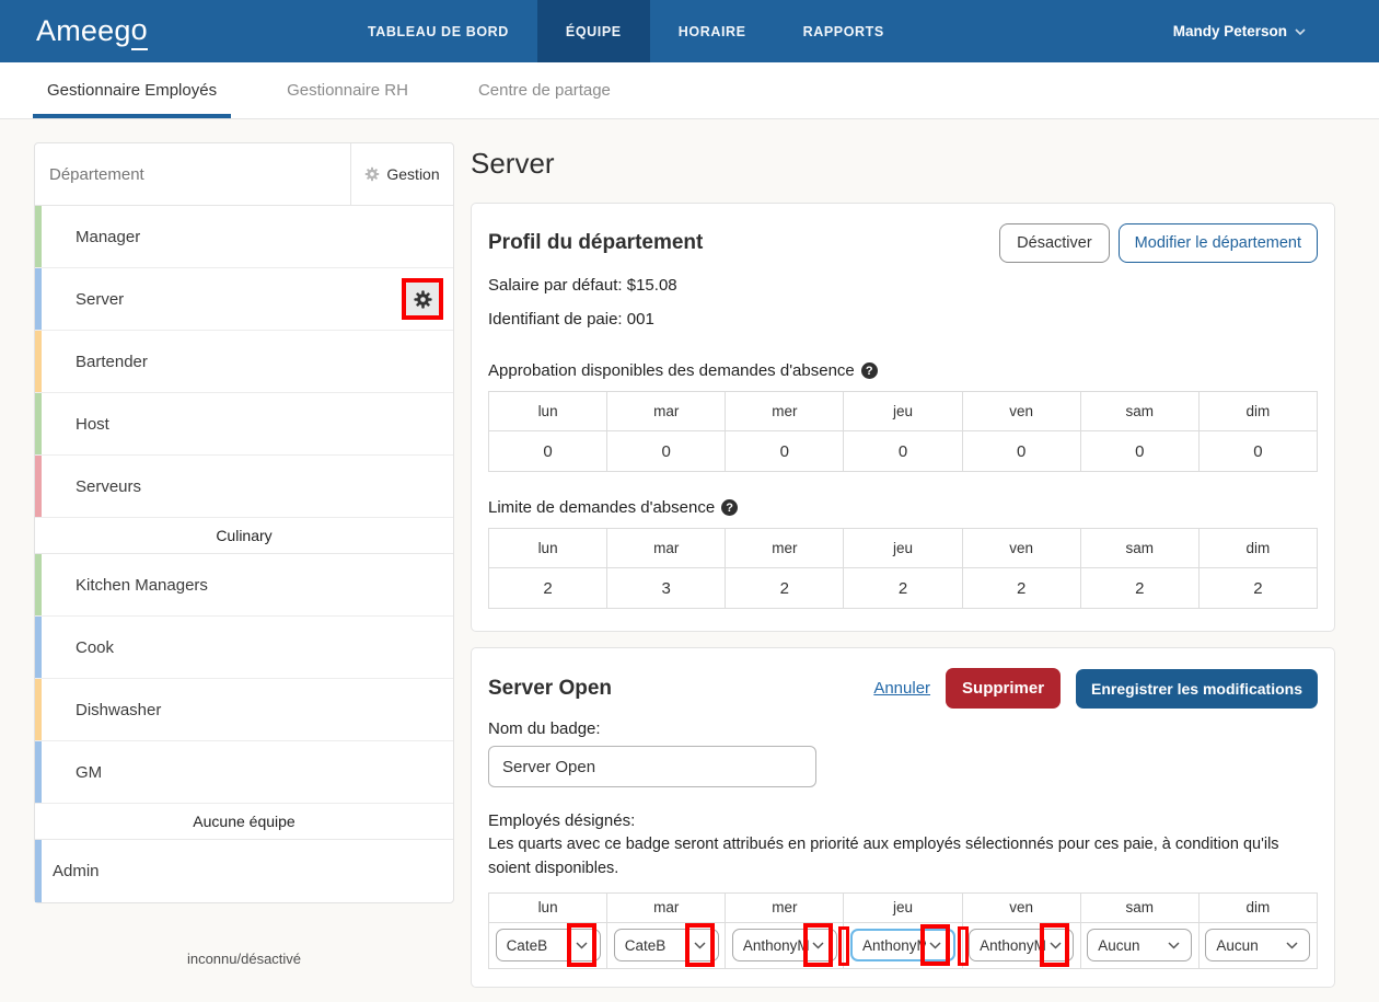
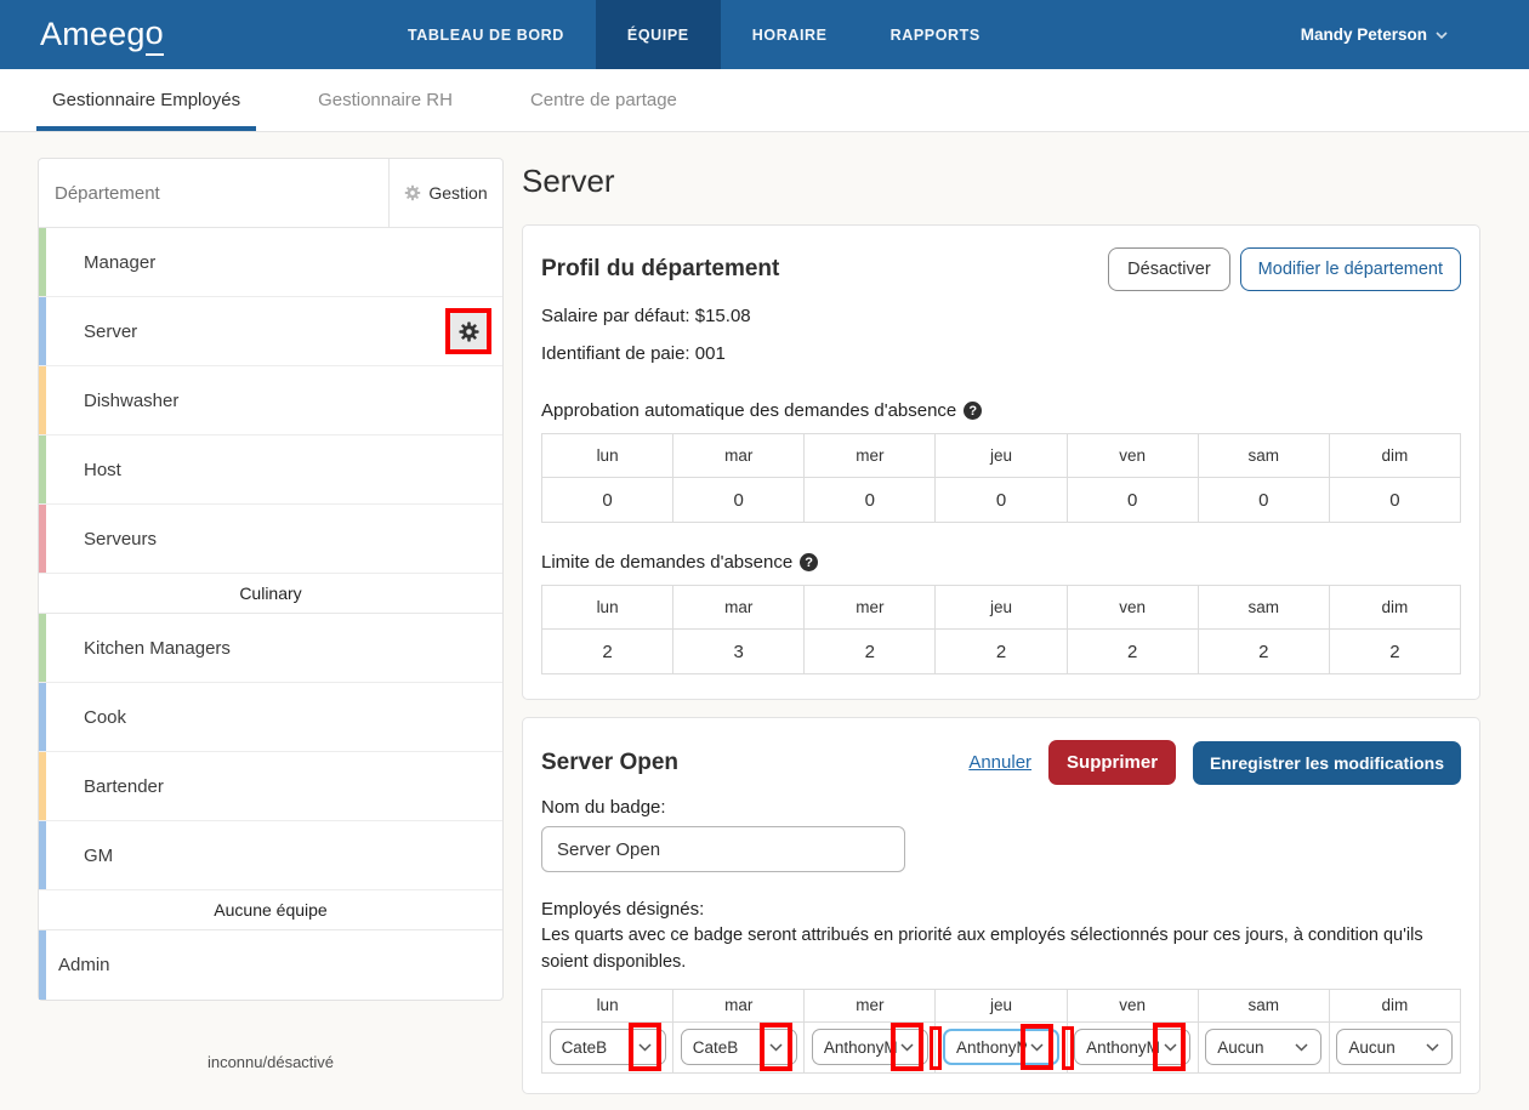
  Ameeg
  o
  TABLEAU DE BORD
  ÉQUIPE
  HORAIRE
  RAPPORTS
  Mandy Peterson
  Gestionnaire Employés
  Gestionnaire RH
  Centre de partage
  Département
  Gestion
  Manager
  Server
- Bartender
+ Dishwasher
  Host
  Serveurs
  Culinary
  Kitchen Managers
  Cook
- Dishwasher
+ Bartender
  GM
  Aucune équipe
  Admin
  inconnu/désactivé
  Server
  Profil du département
  Désactiver
  Modifier le département
  Salaire par défaut: $15.08
  Identifiant de paie: 001
- Approbation disponibles des demandes d'absence
+ Approbation automatique des demandes d'absence
  ?
  lun	mar	mer	jeu	ven	sam	dim
  0	0	0	0	0	0	0
  Limite de demandes d'absence
  ?
  lun	mar	mer	jeu	ven	sam	dim
  2	3	2	2	2	2	2
  Server Open
  Annuler
  Supprimer
  Enregistrer les modifications
  Nom du badge:
  Server Open
  Employés désignés:
- Les quarts avec ce badge seront attribués en priorité aux employés sélectionnés pour ces paie, à condition qu'ils soient disponibles.
+ Les quarts avec ce badge seront attribués en priorité aux employés sélectionnés pour ces jours, à condition qu'ils soient disponibles.
  lun	mar	mer	jeu	ven	sam	dim
  CateB	CateB	AnthonyM	AnthonyM	AnthonyM	Aucun	Aucun
